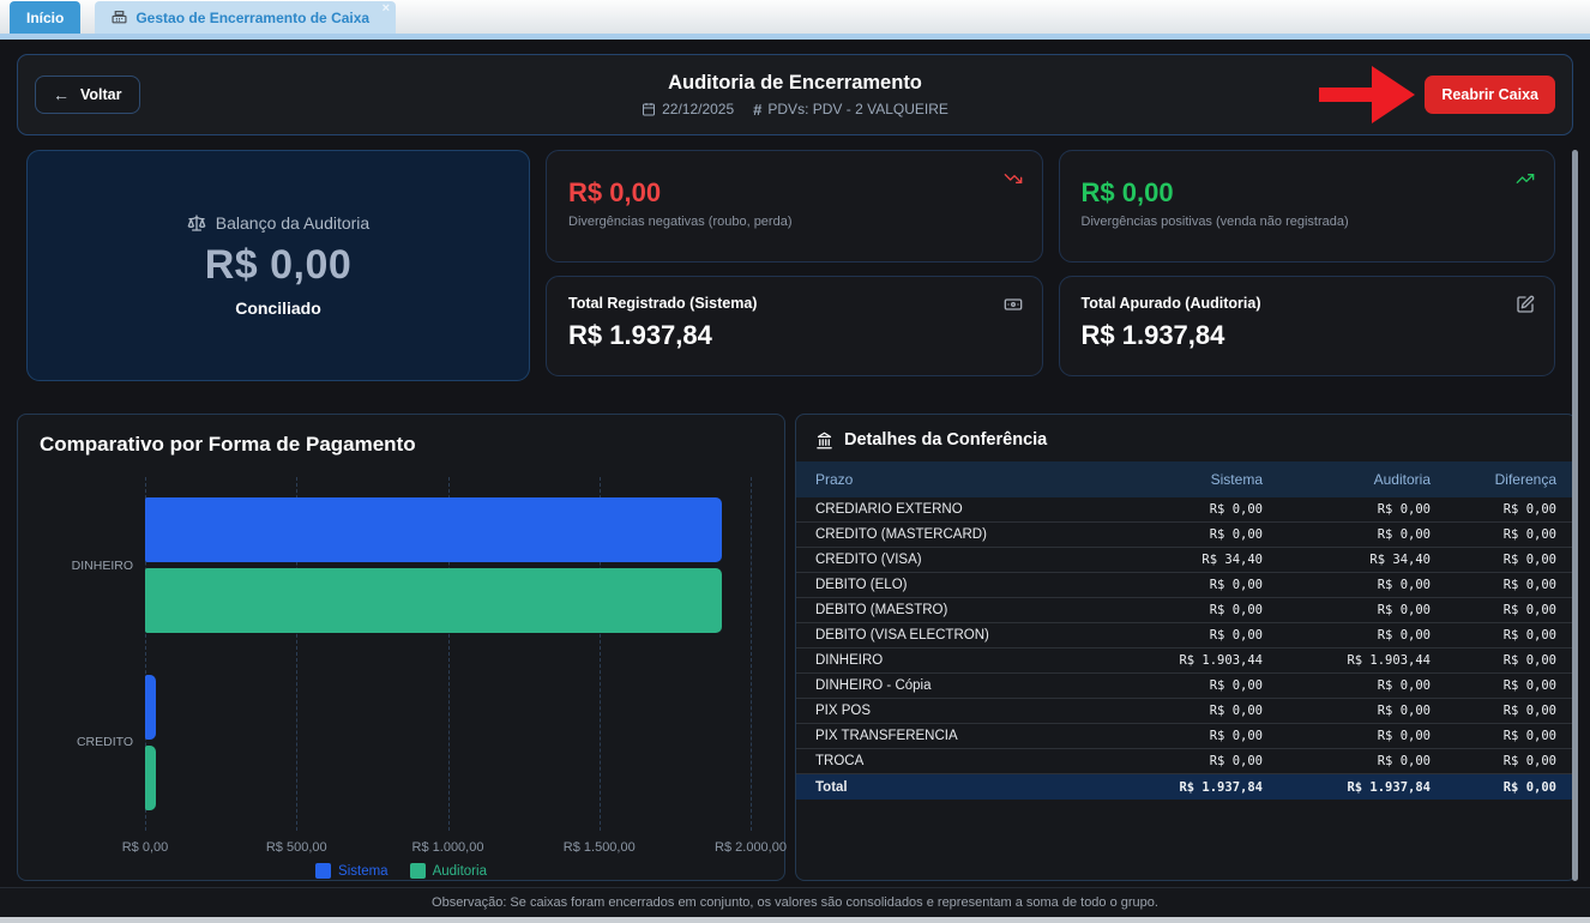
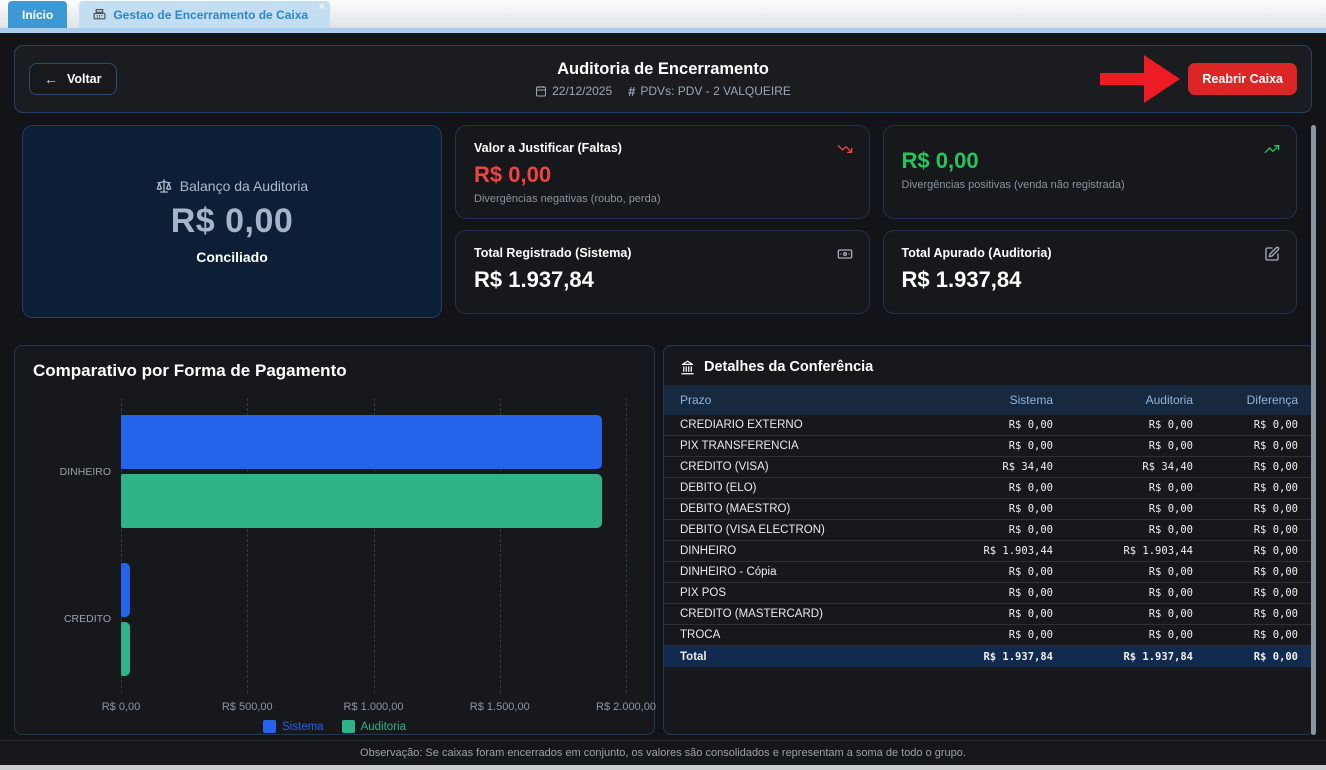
  Início
  Gestao de Encerramento de Caixa
  ×
  ←
  Voltar
  Auditoria de Encerramento
  22/12/2025
  #
  PDVs: PDV - 2 VALQUEIRE
  Reabrir Caixa
  Balanço da Auditoria
  R$ 0,00
  Conciliado
+ Valor a Justificar (Faltas)
  R$ 0,00
  Divergências negativas (roubo, perda)
  R$ 0,00
  Divergências positivas (venda não registrada)
  Total Registrado (Sistema)
  R$ 1.937,84
  Total Apurado (Auditoria)
  R$ 1.937,84
  Comparativo por Forma de Pagamento
  DINHEIRO
  CREDITO
  R$ 0,00
  R$ 500,00
  R$ 1.000,00
  R$ 1.500,00
  R$ 2.000,00
  Sistema
  Auditoria
  Detalhes da Conferência
  Prazo
  Sistema
  Auditoria
  Diferença
  CREDIARIO EXTERNO
  R$ 0,00
  R$ 0,00
  R$ 0,00
- CREDITO (MASTERCARD)
+ PIX TRANSFERENCIA
  R$ 0,00
  R$ 0,00
  R$ 0,00
  CREDITO (VISA)
  R$ 34,40
  R$ 34,40
  R$ 0,00
  DEBITO (ELO)
  R$ 0,00
  R$ 0,00
  R$ 0,00
  DEBITO (MAESTRO)
  R$ 0,00
  R$ 0,00
  R$ 0,00
  DEBITO (VISA ELECTRON)
  R$ 0,00
  R$ 0,00
  R$ 0,00
  DINHEIRO
  R$ 1.903,44
  R$ 1.903,44
  R$ 0,00
  DINHEIRO - Cópia
  R$ 0,00
  R$ 0,00
  R$ 0,00
  PIX POS
  R$ 0,00
  R$ 0,00
  R$ 0,00
- PIX TRANSFERENCIA
+ CREDITO (MASTERCARD)
  R$ 0,00
  R$ 0,00
  R$ 0,00
  TROCA
  R$ 0,00
  R$ 0,00
  R$ 0,00
  Total
  R$ 1.937,84
  R$ 1.937,84
  R$ 0,00
  Observação: Se caixas foram encerrados em conjunto, os valores são consolidados e representam a soma de todo o grupo.
